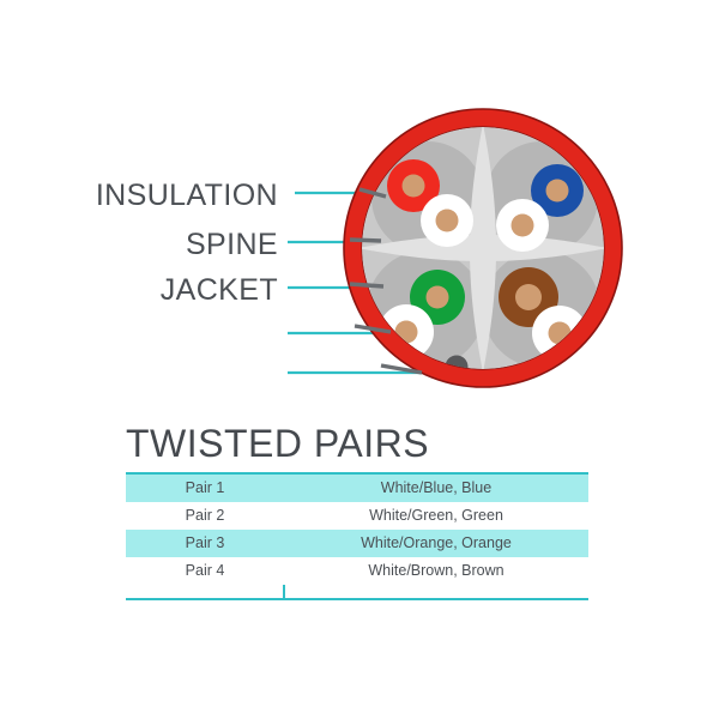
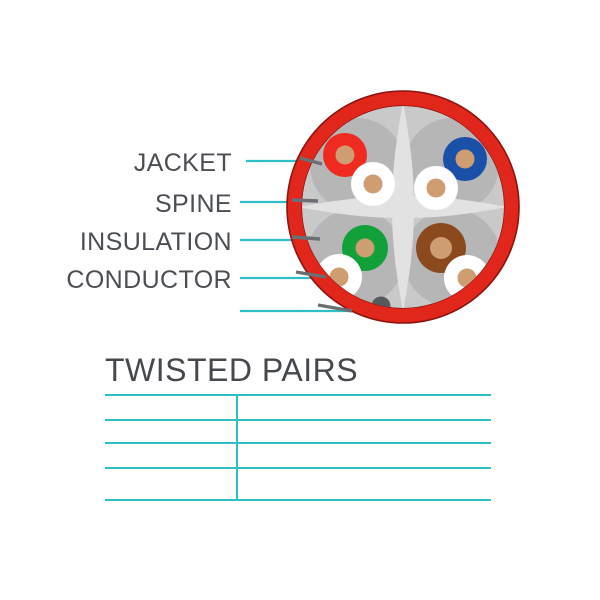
- INSULATION
+ JACKET
  SPINE
- JACKET
+ INSULATION
+ CONDUCTOR
  TWISTED PAIRS
- Pair 1	White/Blue, Blue
- Pair 2	White/Green, Green
- Pair 3	White/Orange, Orange
- Pair 4	White/Brown, Brown
